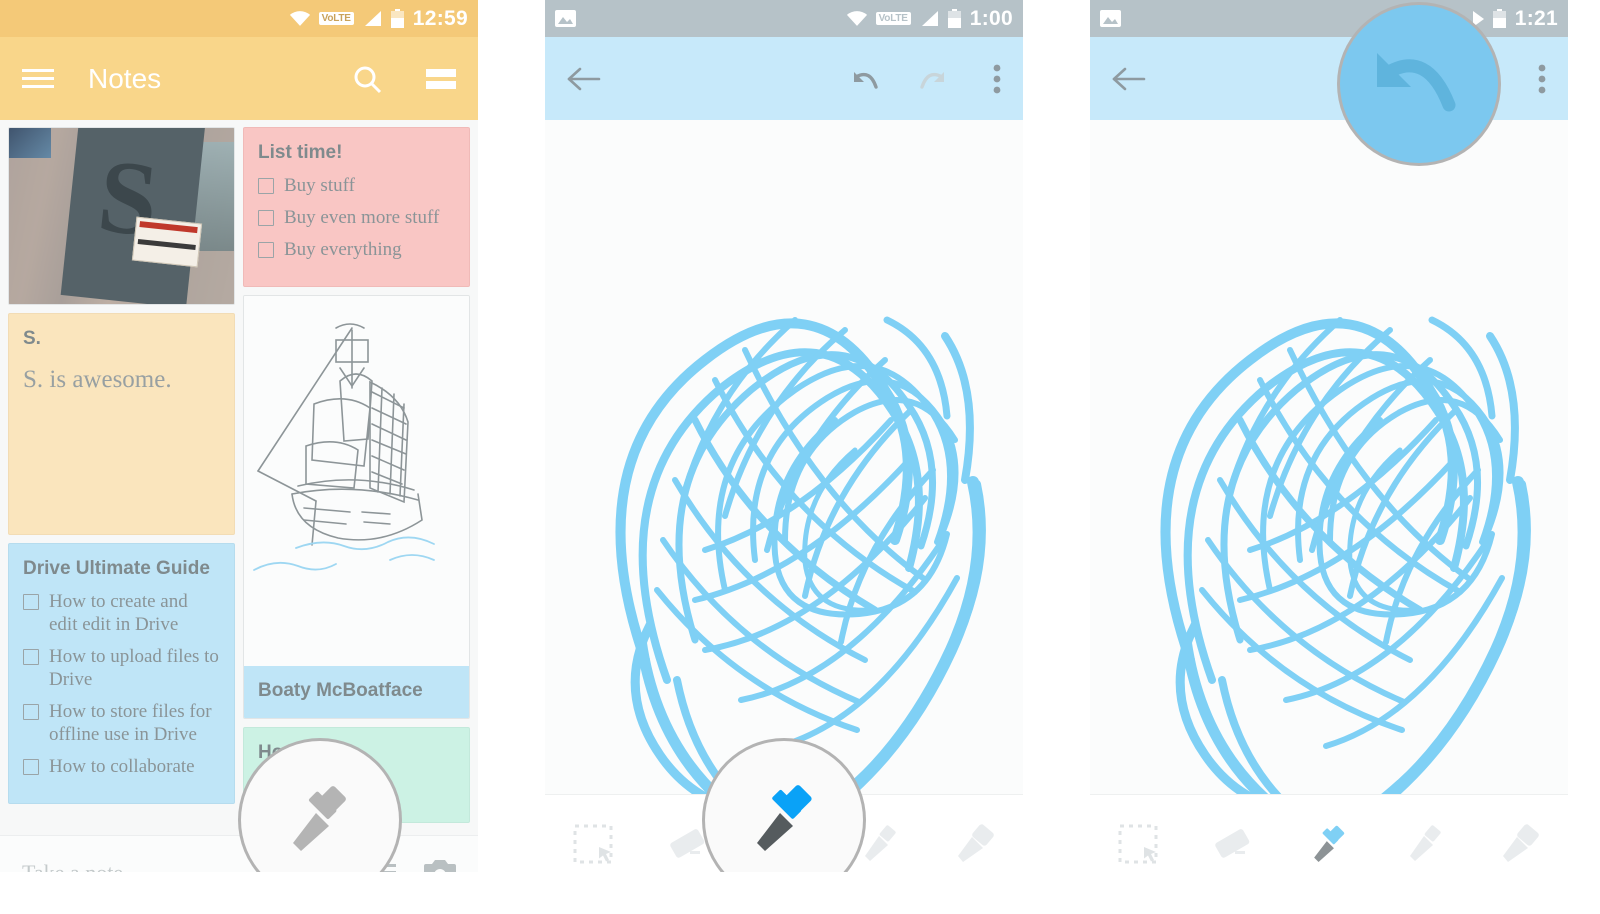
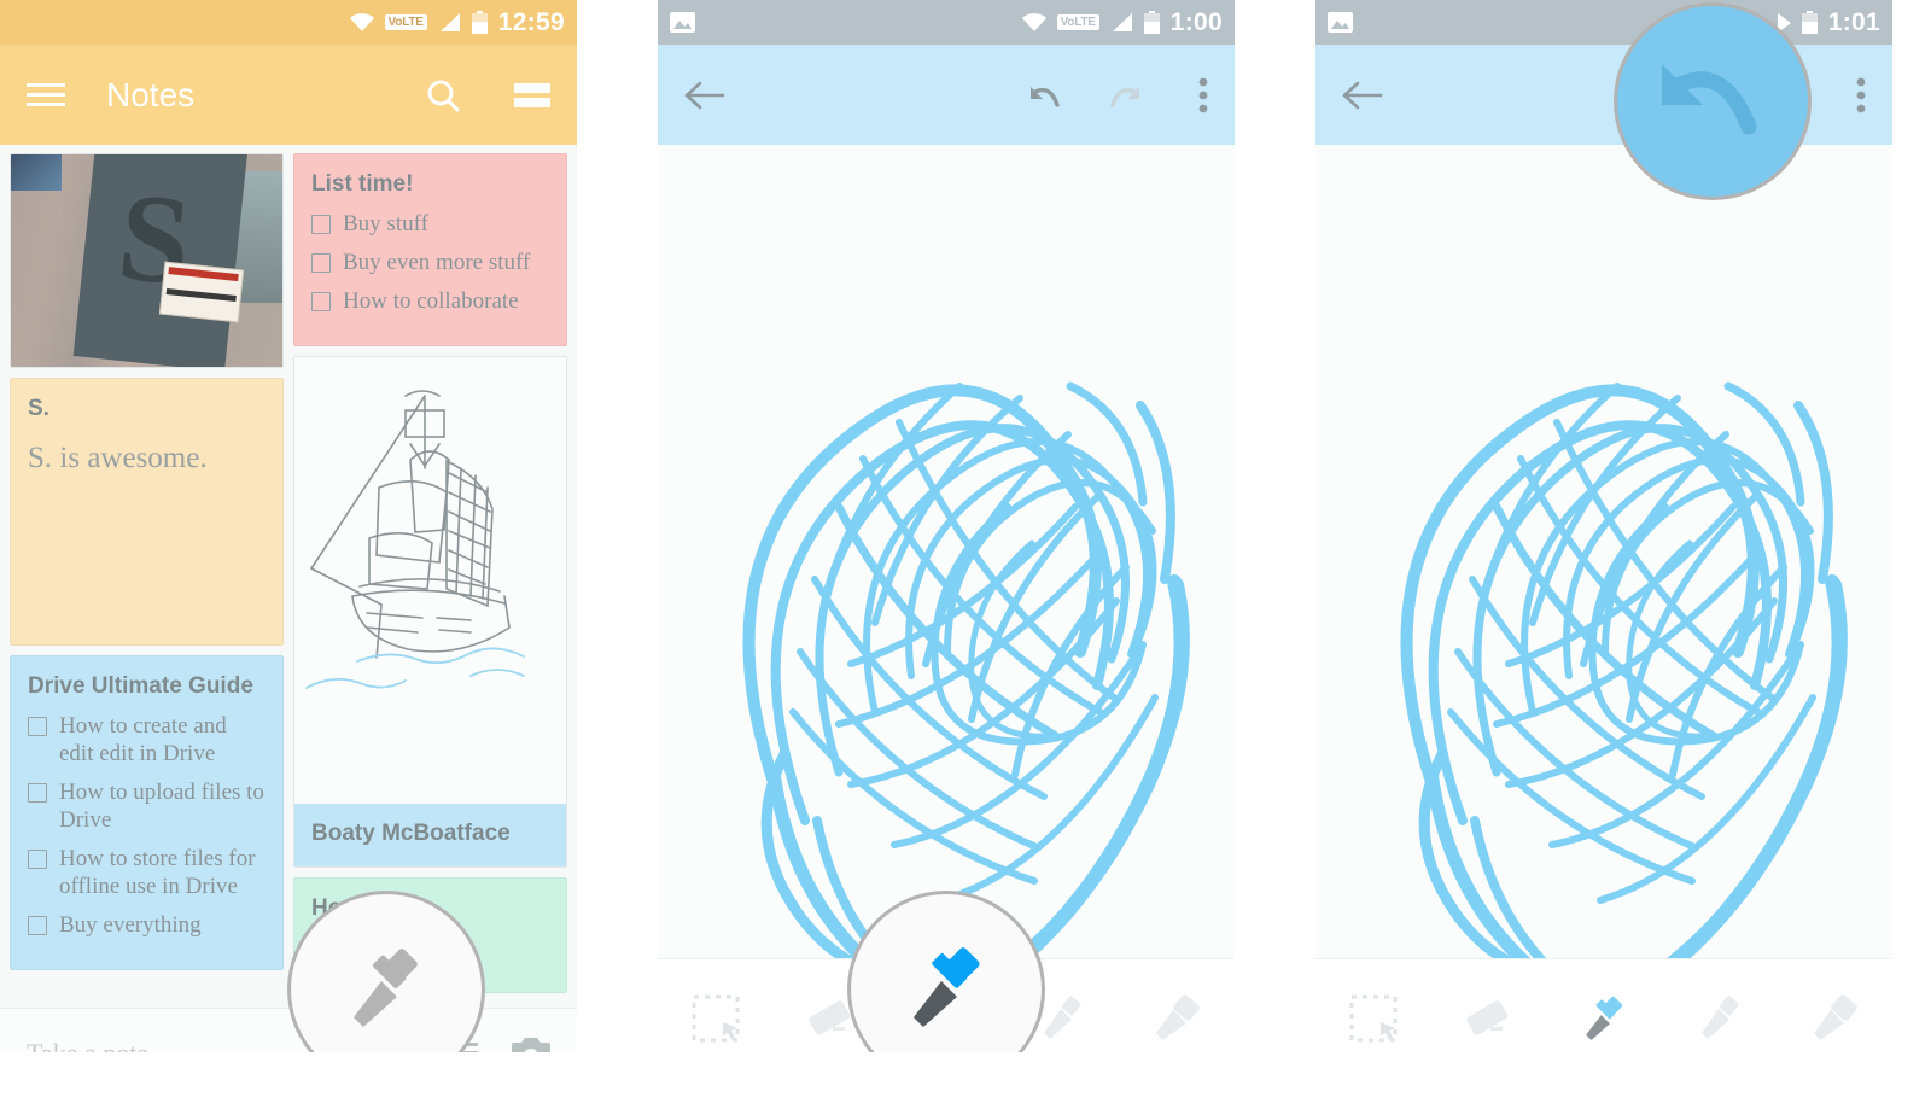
  VoLTE
  12:59
  Notes
  S.
  S. is awesome.
  Drive Ultimate Guide
  How to create and edit edit in Drive
  How to upload files to Drive
  How to store files for offline use in Drive
- How to collaborate
+ Buy everything
  List time!
  Buy stuff
  Buy even more stuff
- Buy everything
+ How to collaborate
  Boaty McBoatface
  VoLTE
  1:00
- 1:21
+ 1:01
